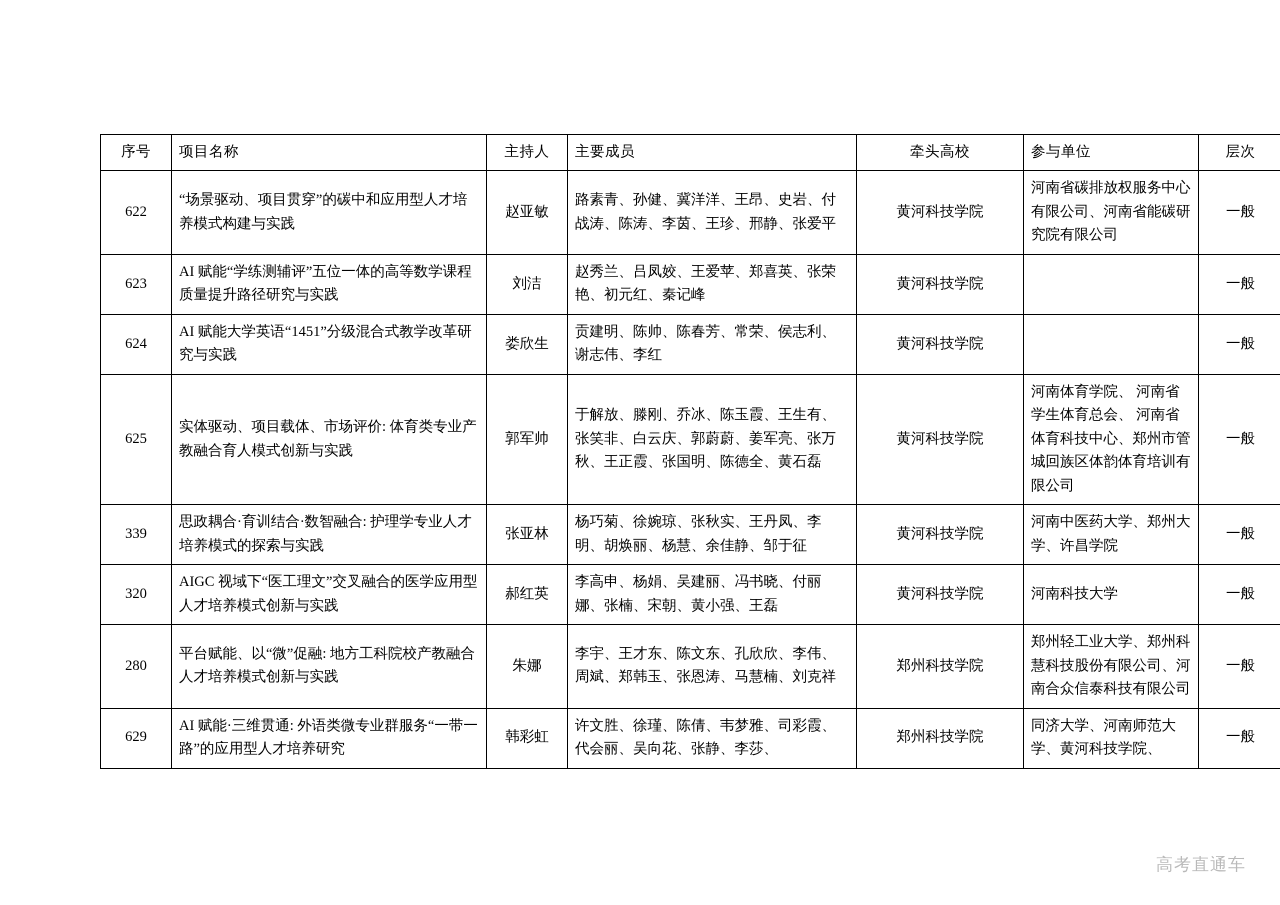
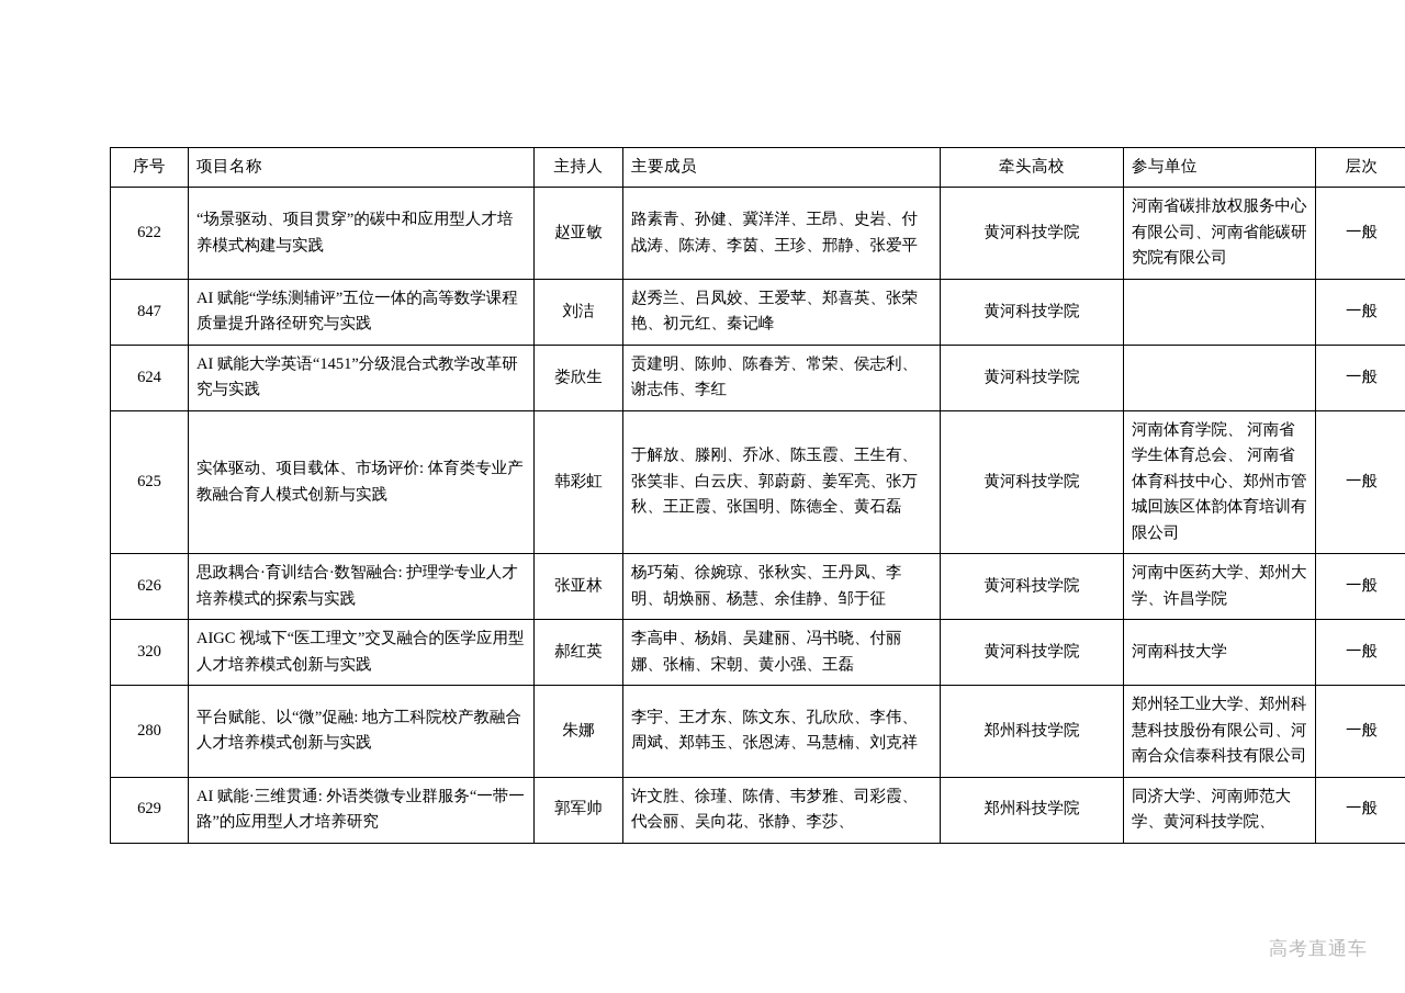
  序号	项目名称	主持人	主要成员	牵头高校	参与单位	层次
  622	“场景驱动、项目贯穿”的碳中和应用型人才培养模式构建与实践	赵亚敏	路素青、孙健、冀洋洋、王昂、史岩、付战涛、陈涛、李茵、王珍、邢静、张爱平	黄河科技学院	河南省碳排放权服务中心有限公司、河南省能碳研究院有限公司	一般
- 623	AI 赋能“学练测辅评”五位一体的高等数学课程质量提升路径研究与实践	刘洁	赵秀兰、吕凤姣、王爱苹、郑喜英、张荣艳、初元红、秦记峰	黄河科技学院		一般
+ 847	AI 赋能“学练测辅评”五位一体的高等数学课程质量提升路径研究与实践	刘洁	赵秀兰、吕凤姣、王爱苹、郑喜英、张荣艳、初元红、秦记峰	黄河科技学院		一般
  624	AI 赋能大学英语“1451”分级混合式教学改革研究与实践	娄欣生	贡建明、陈帅、陈春芳、常荣、侯志利、谢志伟、李红	黄河科技学院		一般
- 625	实体驱动、项目载体、市场评价: 体育类专业产教融合育人模式创新与实践	郭军帅	于解放、滕刚、乔冰、陈玉霞、王生有、张笑非、白云庆、郭蔚蔚、姜军亮、张万秋、王正霞、张国明、陈德全、黄石磊	黄河科技学院	河南体育学院、 河南省学生体育总会、 河南省体育科技中心、郑州市管城回族区体韵体育培训有限公司	一般
+ 625	实体驱动、项目载体、市场评价: 体育类专业产教融合育人模式创新与实践	韩彩虹	于解放、滕刚、乔冰、陈玉霞、王生有、张笑非、白云庆、郭蔚蔚、姜军亮、张万秋、王正霞、张国明、陈德全、黄石磊	黄河科技学院	河南体育学院、 河南省学生体育总会、 河南省体育科技中心、郑州市管城回族区体韵体育培训有限公司	一般
- 339	思政耦合·育训结合·数智融合: 护理学专业人才培养模式的探索与实践	张亚林	杨巧菊、徐婉琼、张秋实、王丹凤、李明、胡焕丽、杨慧、余佳静、邹于征	黄河科技学院	河南中医药大学、郑州大学、许昌学院	一般
+ 626	思政耦合·育训结合·数智融合: 护理学专业人才培养模式的探索与实践	张亚林	杨巧菊、徐婉琼、张秋实、王丹凤、李明、胡焕丽、杨慧、余佳静、邹于征	黄河科技学院	河南中医药大学、郑州大学、许昌学院	一般
  320	AIGC 视域下“医工理文”交叉融合的医学应用型人才培养模式创新与实践	郝红英	李高申、杨娟、吴建丽、冯书晓、付丽娜、张楠、宋朝、黄小强、王磊	黄河科技学院	河南科技大学	一般
  280	平台赋能、以“微”促融: 地方工科院校产教融合人才培养模式创新与实践	朱娜	李宇、王才东、陈文东、孔欣欣、李伟、周斌、郑韩玉、张恩涛、马慧楠、刘克祥	郑州科技学院	郑州轻工业大学、郑州科慧科技股份有限公司、河南合众信泰科技有限公司	一般
- 629	AI 赋能·三维贯通: 外语类微专业群服务“一带一路”的应用型人才培养研究	韩彩虹	许文胜、徐瑾、陈倩、韦梦雅、司彩霞、代会丽、吴向花、张静、李莎、	郑州科技学院	同济大学、河南师范大学、黄河科技学院、	一般
+ 629	AI 赋能·三维贯通: 外语类微专业群服务“一带一路”的应用型人才培养研究	郭军帅	许文胜、徐瑾、陈倩、韦梦雅、司彩霞、代会丽、吴向花、张静、李莎、	郑州科技学院	同济大学、河南师范大学、黄河科技学院、	一般
  高考直通车
